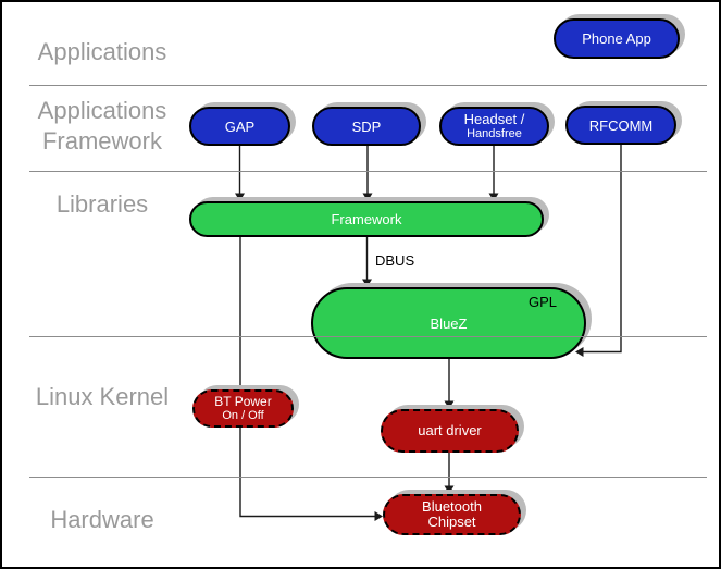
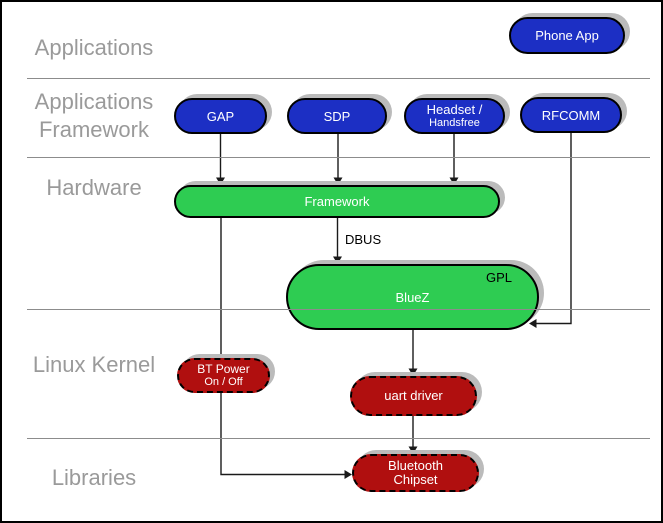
  Applications
  Applications
  Framework
- Libraries
+ Hardware
  Linux Kernel
- Hardware
+ Libraries
  Phone App
  GAP
  SDP
  Headset /
  Handsfree
  RFCOMM
  Framework
  BlueZ
  GPL
  DBUS
  BT Power
  On / Off
  uart driver
  Bluetooth
  Chipset
